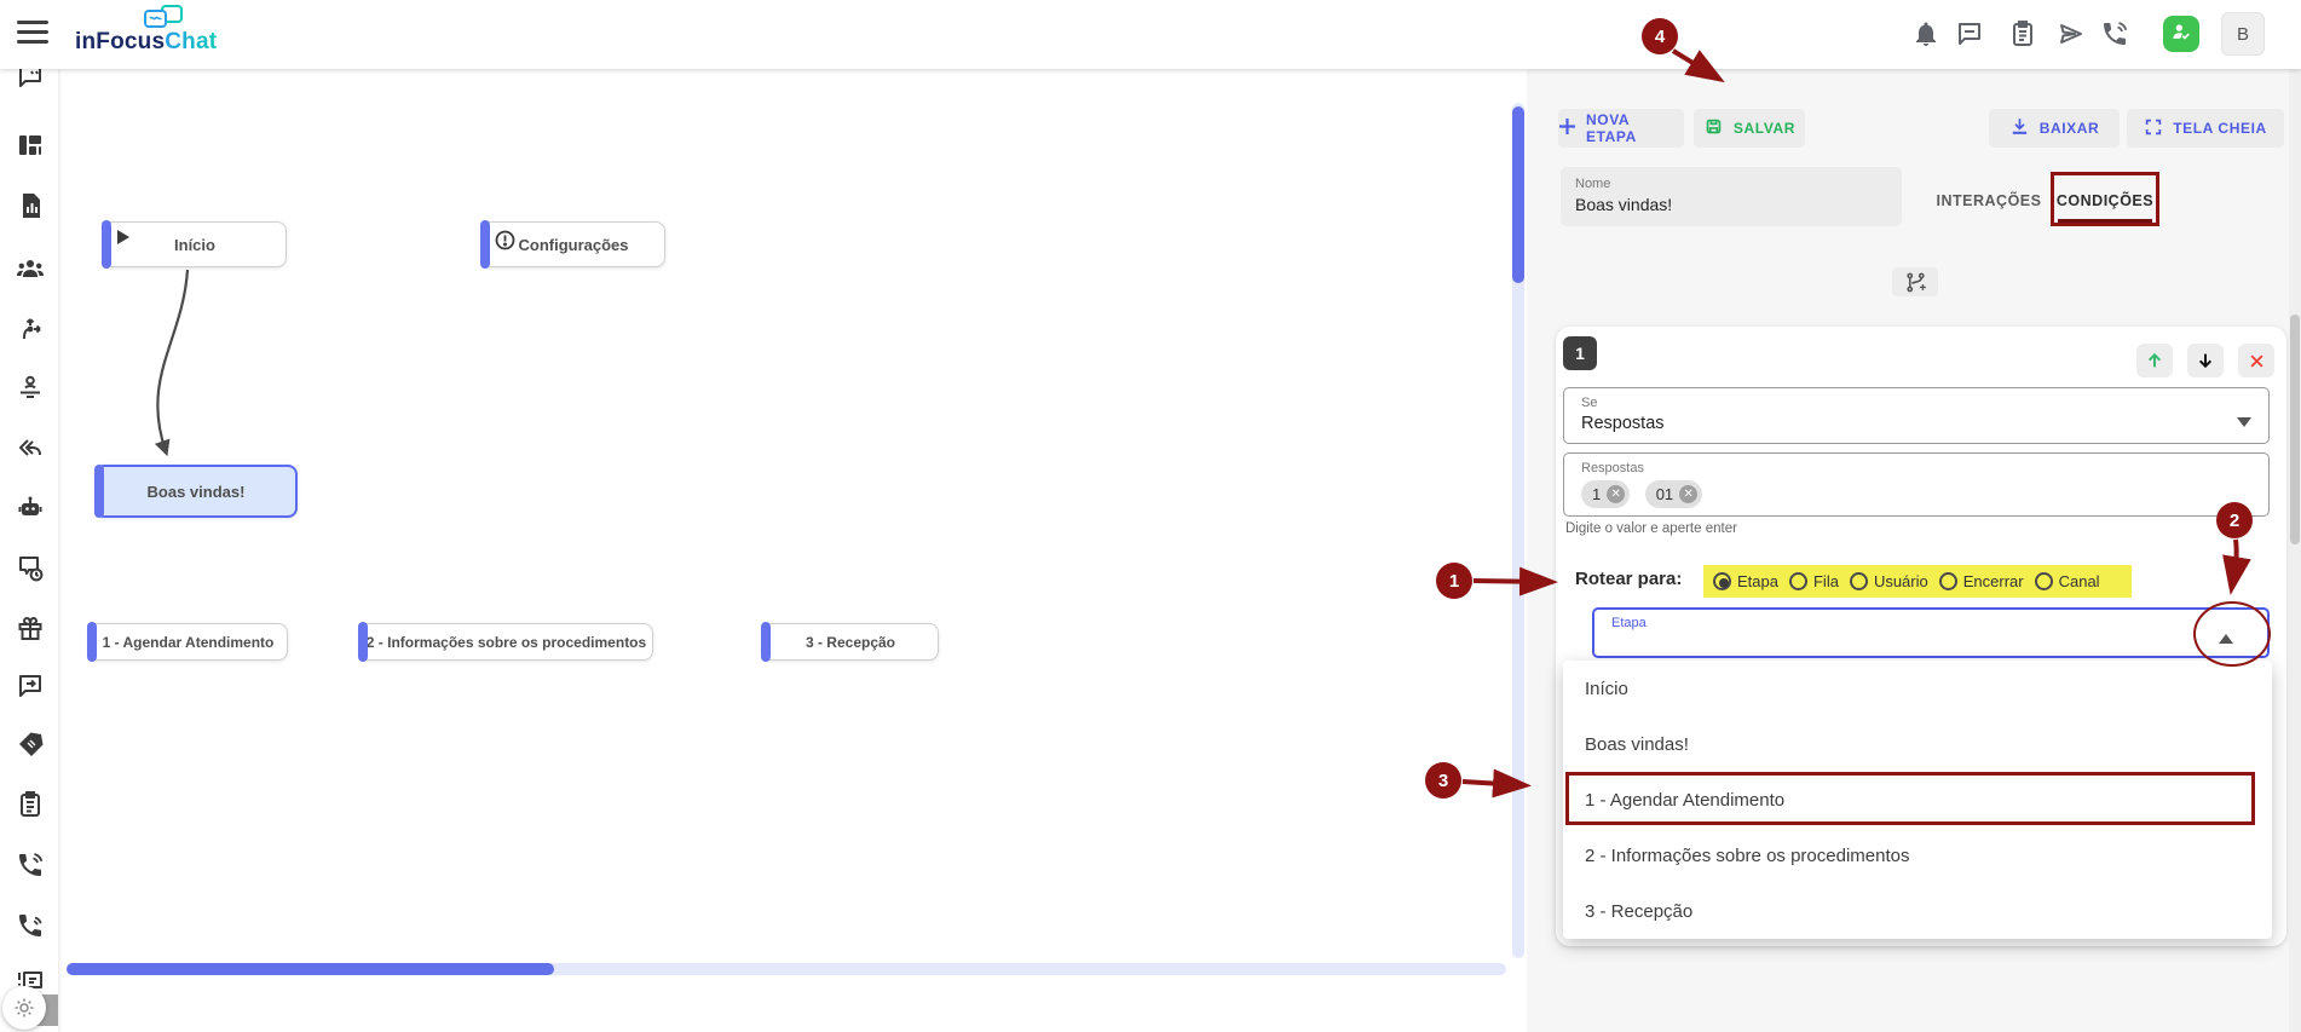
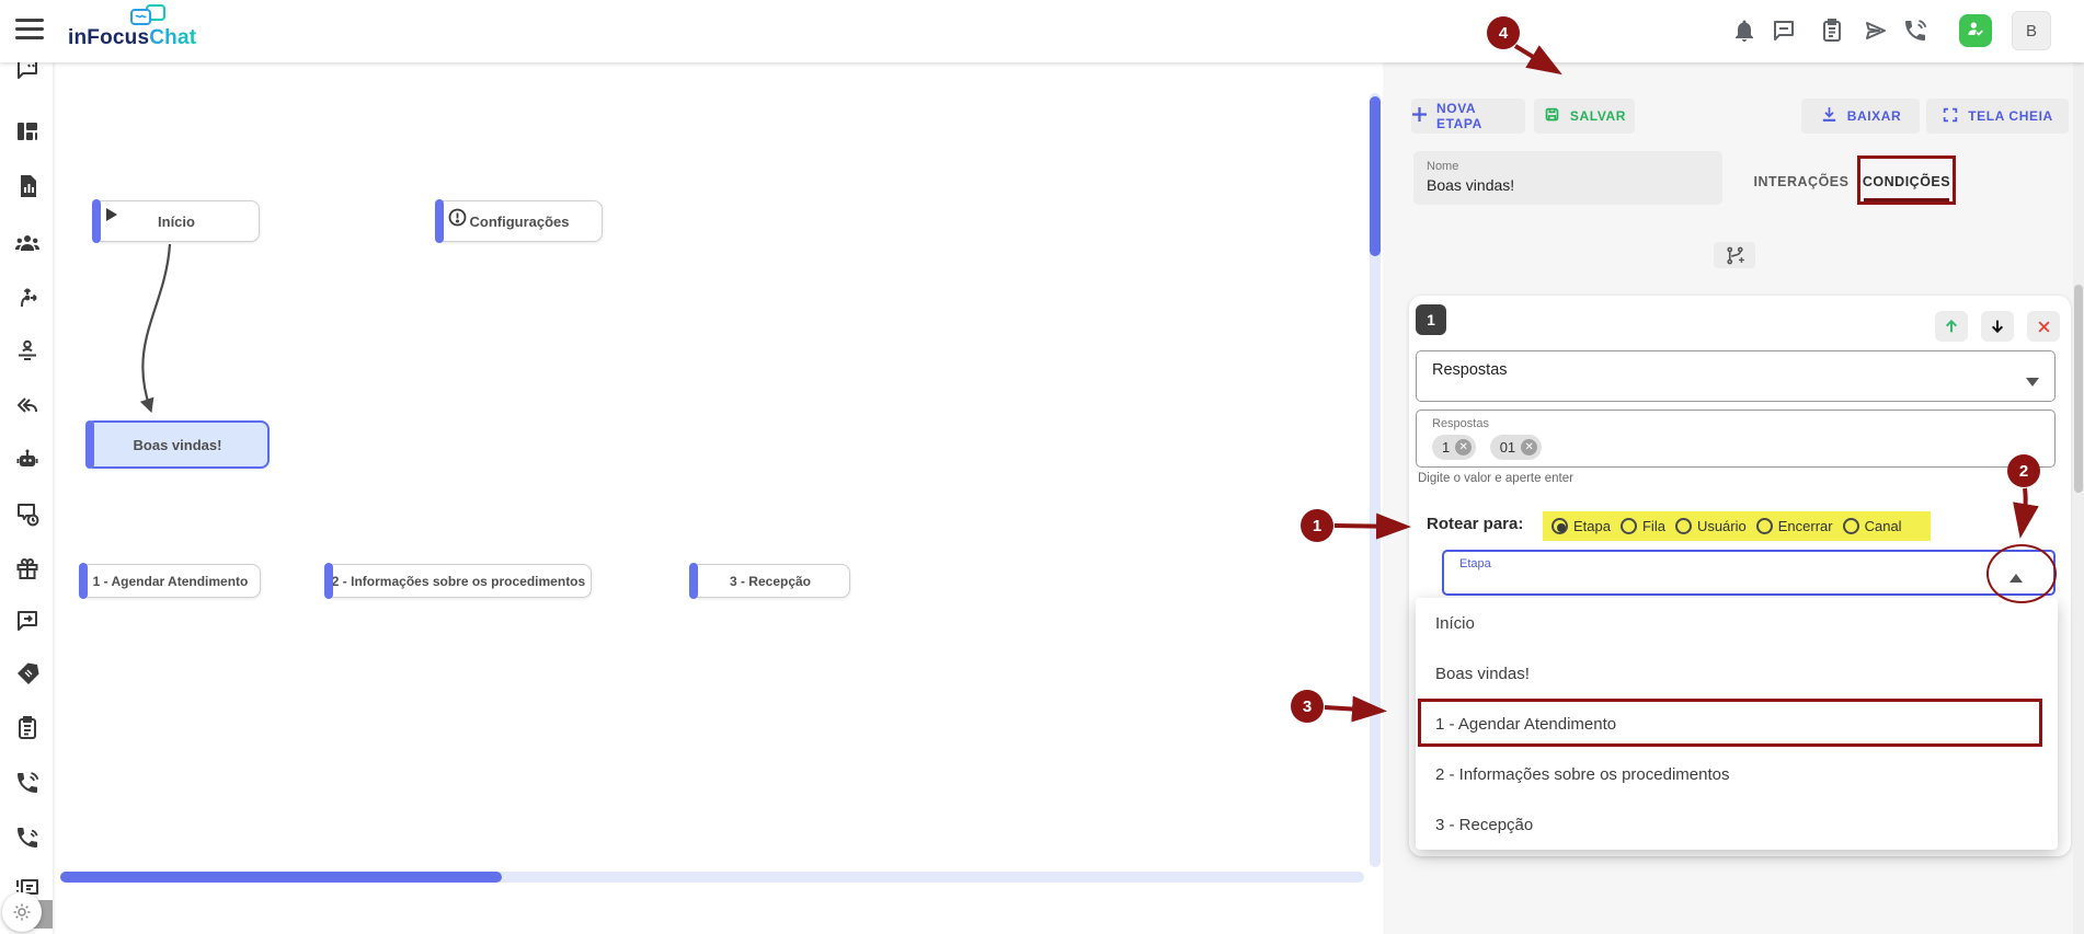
  inFocusChat
  B
  Início
  Configurações
  Boas vindas!
  1 - Agendar Atendimento
  2 - Informações sobre os procedimentos
  3 - Recepção
  NOVA ETAPA
  SALVAR
  BAIXAR
  TELA CHEIA
  Nome
  Boas vindas!
  INTERAÇÕES
  CONDIÇÕES
  1
- Se
  Respostas
  Respostas
  1
  ✕
  01
  ✕
  Digite o valor e aperte enter
  Rotear para:
  Etapa
  Fila
  Usuário
  Encerrar
  Canal
  Etapa
  Início
  Boas vindas!
  1 - Agendar Atendimento
  2 - Informações sobre os procedimentos
  3 - Recepção
  1
  2
  3
  4
